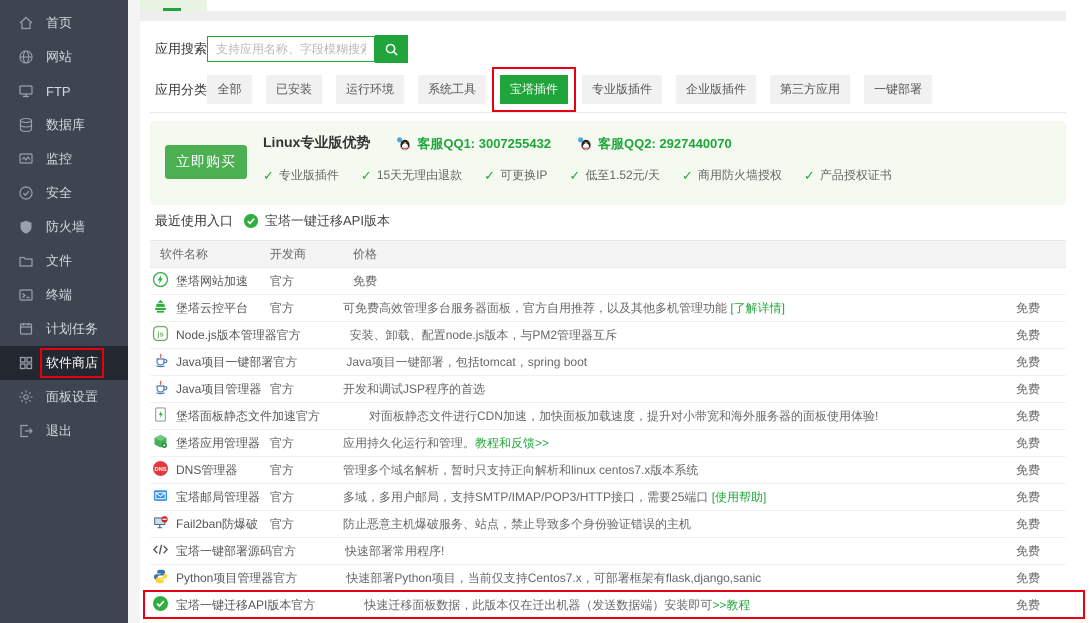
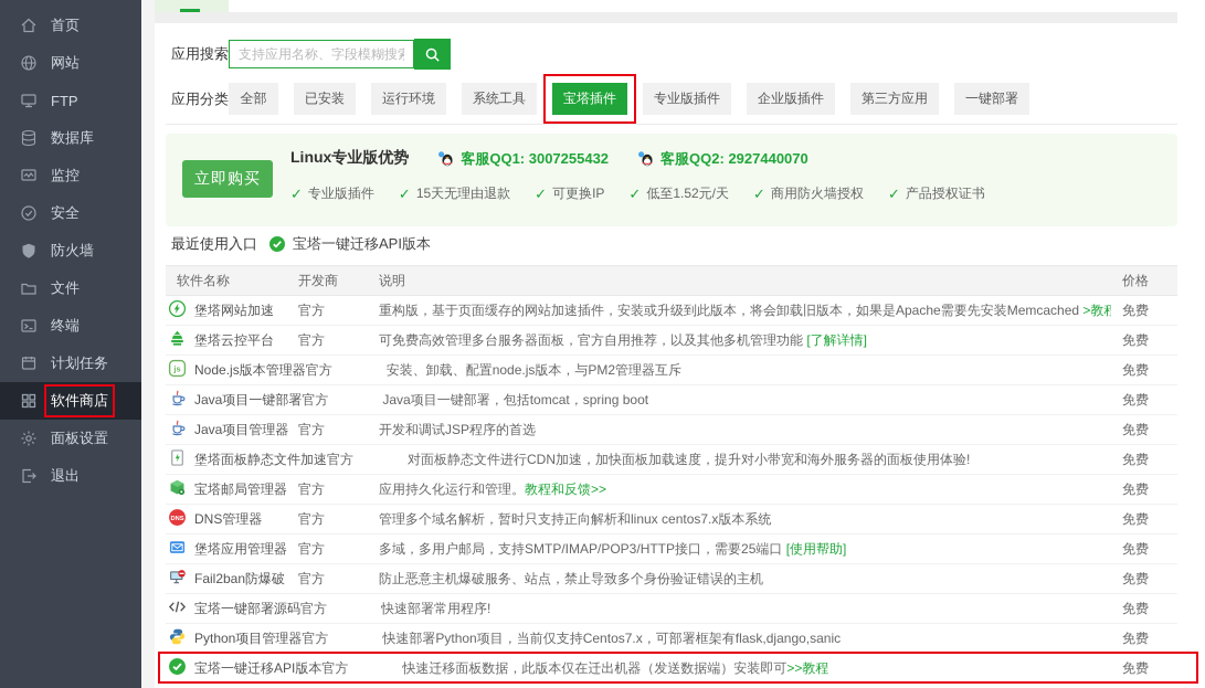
  首页
  网站
  FTP
  数据库
  监控
  安全
  防火墙
  文件
  终端
  计划任务
  软件商店
  面板设置
  退出
  应用搜索
  支持应用名称、字段模糊搜索
  应用分类
  全部
  已安装
  运行环境
  系统工具
  宝塔插件
  专业版插件
  企业版插件
  第三方应用
  一键部署
  立即购买
  Linux专业版优势
  客服QQ1: 3007255432
  客服QQ2: 2927440070
  ✓
  专业版插件
  ✓
  15天无理由退款
  ✓
  可更换IP
  ✓
  低至1.52元/天
  ✓
  商用防火墙授权
  ✓
  产品授权证书
  最近使用入口
  宝塔一键迁移API版本
  软件名称
  开发商
+ 说明
  价格
  堡塔网站加速
  官方
+ 重构版，基于页面缓存的网站加速插件，安装或升级到此版本，将会卸载旧版本，如果是Apache需要先安装Memcached >教程
  免费
  堡塔云控平台
  官方
  可免费高效管理多台服务器面板，官方自用推荐，以及其他多机管理功能 [了解详情]
  免费
  js
  Node.js版本管理器
  官方
  安装、卸载、配置node.js版本，与PM2管理器互斥
  免费
  Java项目一键部署
  官方
  Java项目一键部署，包括tomcat，spring boot
  免费
  Java项目管理器
  官方
  开发和调试JSP程序的首选
  免费
  堡塔面板静态文件加速
  官方
  对面板静态文件进行CDN加速，加快面板加载速度，提升对小带宽和海外服务器的面板使用体验!
  免费
- 堡塔应用管理器
+ 宝塔邮局管理器
  官方
  应用持久化运行和管理。教程和反馈>>
  免费
  DNS管理器
  官方
  管理多个域名解析，暂时只支持正向解析和linux centos7.x版本系统
  免费
- 宝塔邮局管理器
+ 堡塔应用管理器
  官方
  多域，多用户邮局，支持SMTP/IMAP/POP3/HTTP接口，需要25端口 [使用帮助]
  免费
  Fail2ban防爆破
  官方
  防止恶意主机爆破服务、站点，禁止导致多个身份验证错误的主机
  免费
  宝塔一键部署源码
  官方
  快速部署常用程序!
  免费
  Python项目管理器
  官方
  快速部署Python项目，当前仅支持Centos7.x，可部署框架有flask,django,sanic
  免费
  宝塔一键迁移API版本
  官方
  快速迁移面板数据，此版本仅在迁出机器（发送数据端）安装即可>>教程
  免费
